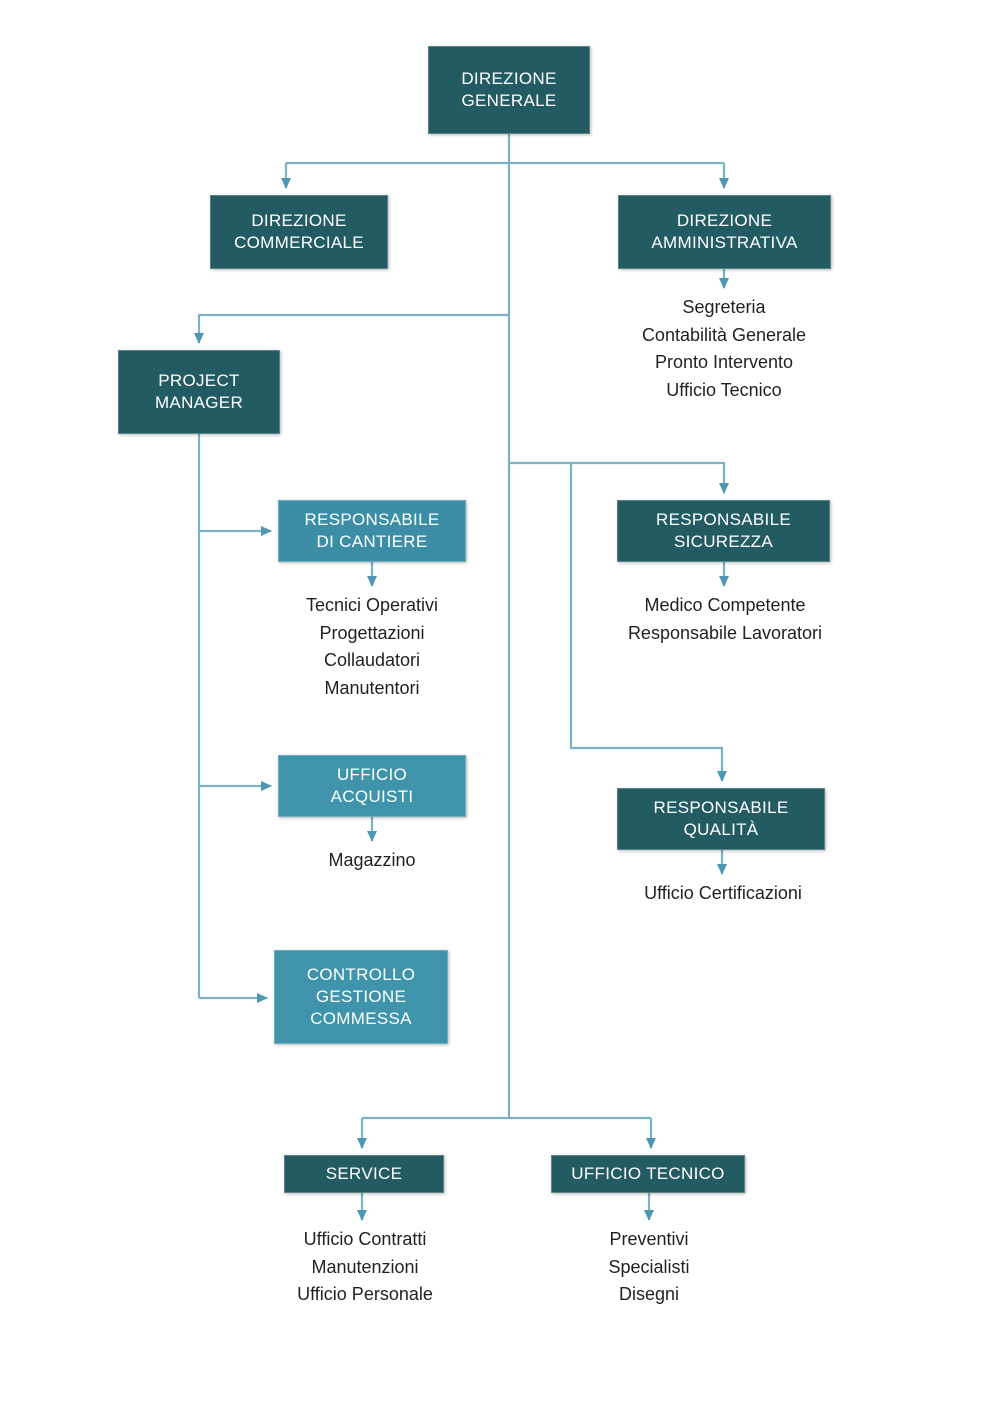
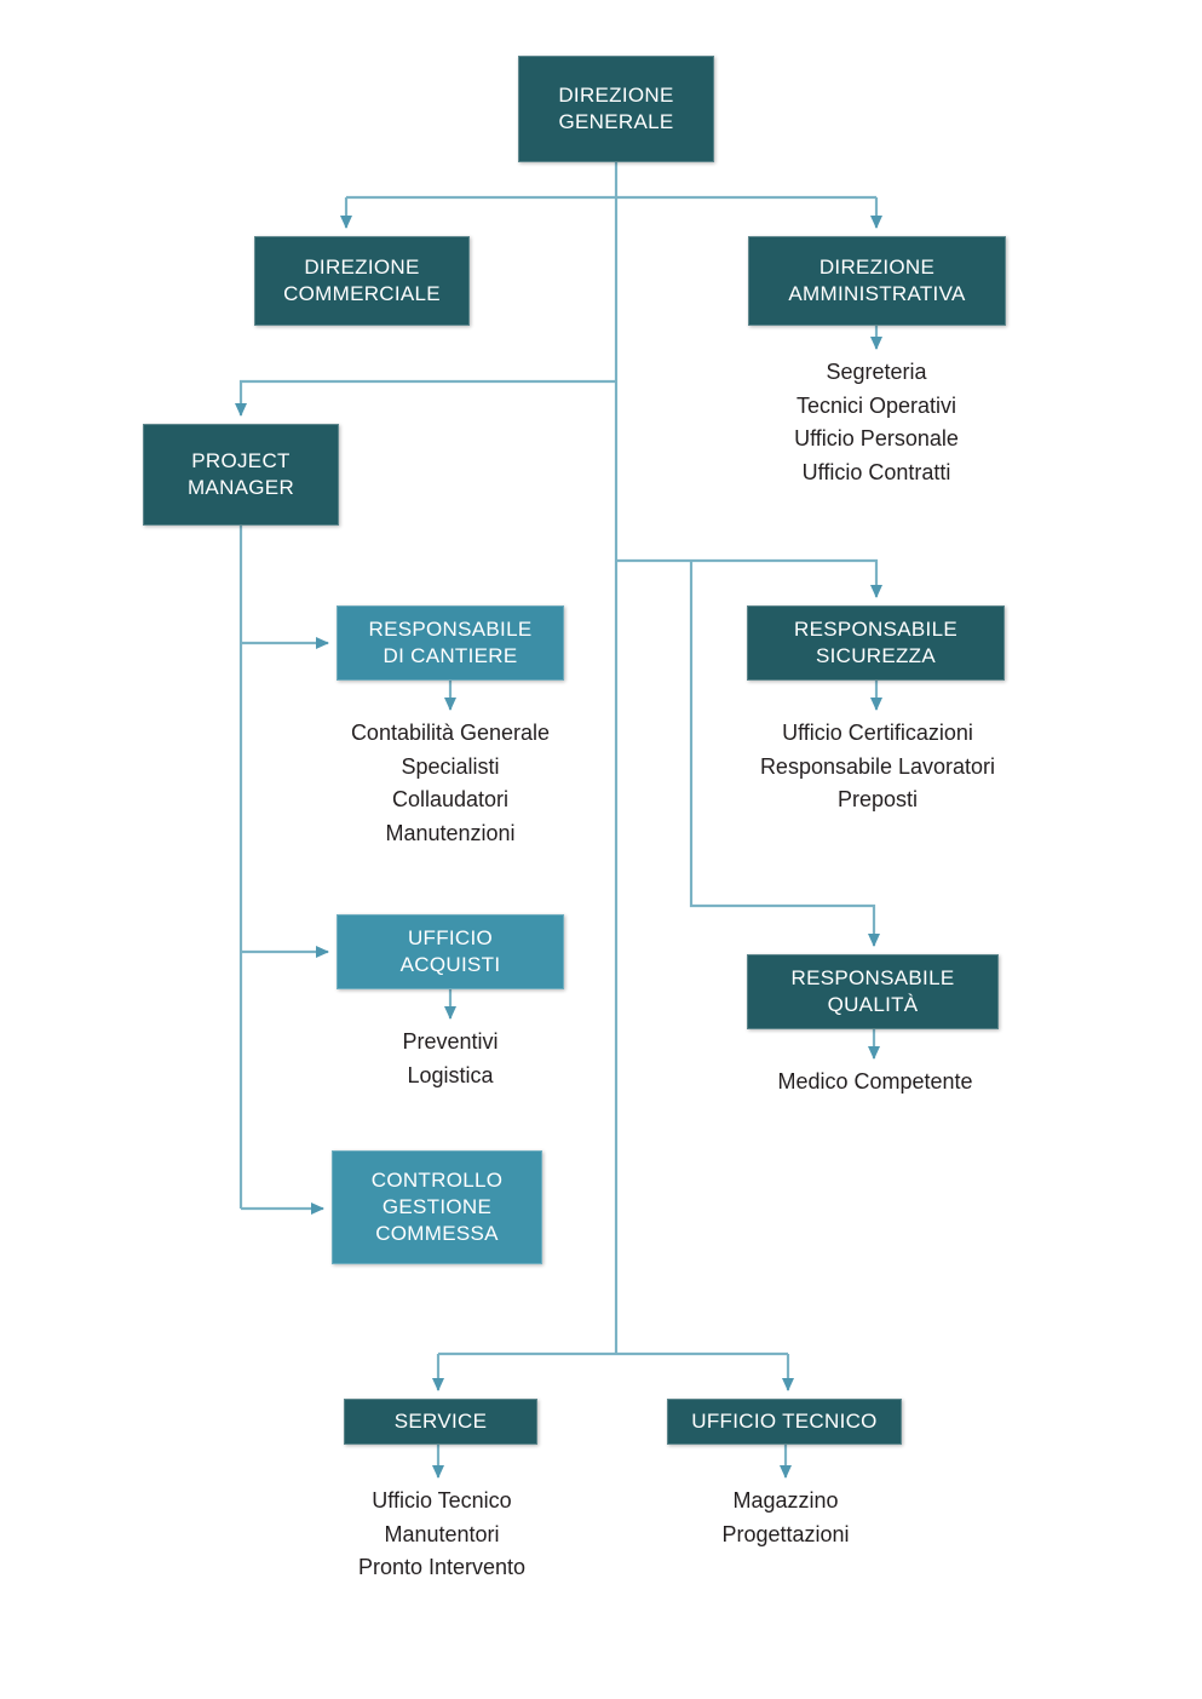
  DIREZIONE
  GENERALE
  DIREZIONE
  COMMERCIALE
  DIREZIONE
  AMMINISTRATIVA
  PROJECT
  MANAGER
  RESPONSABILE
  DI CANTIERE
  RESPONSABILE
  SICUREZZA
  UFFICIO
  ACQUISTI
  RESPONSABILE
  QUALITÀ
  CONTROLLO
  GESTIONE
  COMMESSA
  SERVICE
  UFFICIO TECNICO
  Segreteria
- Contabilità Generale
+ Tecnici Operativi
- Pronto Intervento
+ Ufficio Personale
- Ufficio Tecnico
+ Ufficio Contratti
- Tecnici Operativi
+ Contabilità Generale
- Progettazioni
+ Specialisti
  Collaudatori
- Manutentori
+ Manutenzioni
- Medico Competente
+ Ufficio Certificazioni
  Responsabile Lavoratori
+ Preposti
- Magazzino
+ Preventivi
+ Logistica
- Ufficio Certificazioni
+ Medico Competente
- Ufficio Contratti
+ Ufficio Tecnico
- Manutenzioni
+ Manutentori
- Ufficio Personale
+ Pronto Intervento
- Preventivi
+ Magazzino
- Specialisti
+ Progettazioni
- Disegni
